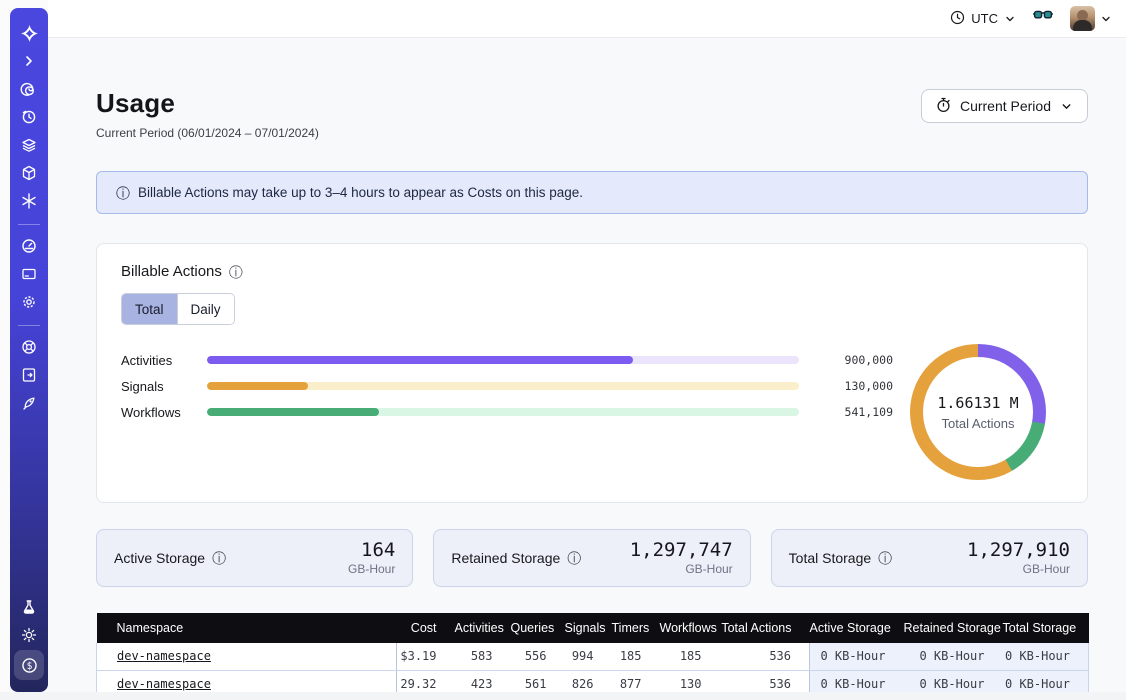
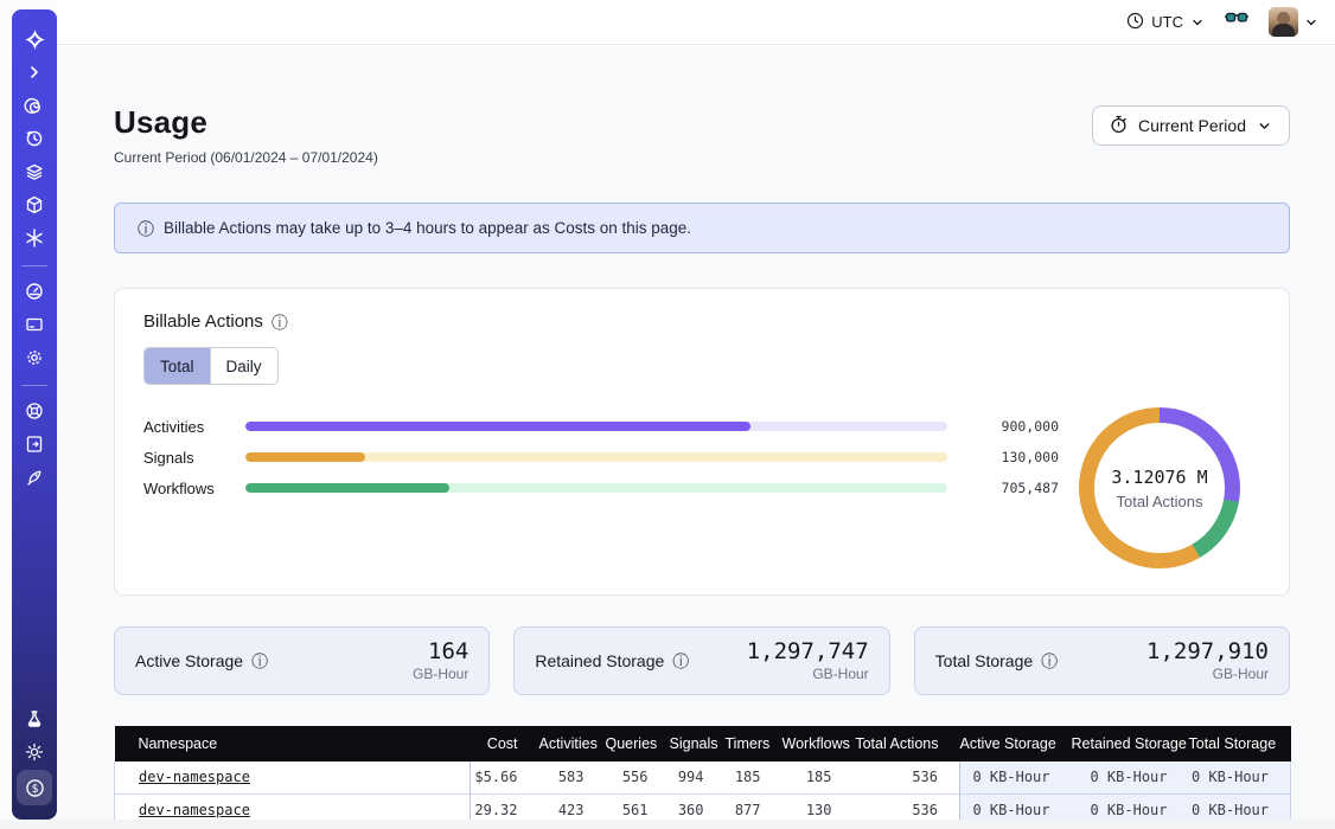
  $
  UTC
  Usage
  Current Period (06/01/2024 – 07/01/2024)
  Current Period
  ⓘ
  Billable Actions may take up to 3–4 hours to appear as Costs on this page.
  Billable Actions
  ⓘ
  Total
  Daily
  Activities
  900,000
  Signals
  130,000
  Workflows
- 541,109
+ 705,487
- 1.66131 M
+ 3.12076 M
  Total Actions
  Active Storage
  ⓘ
  164
  GB-Hour
  Retained Storage
  ⓘ
  1,297,747
  GB-Hour
  Total Storage
  ⓘ
  1,297,910
  GB-Hour
  Namespace	Cost	Activities	Queries	Signals	Timers	Workflows	Total Actions	Active Storage	Retained Storage	Total Storage
- dev-namespace	$3.19	583	556	994	185	185	536	0 KB-Hour	0 KB-Hour	0 KB-Hour
+ dev-namespace	$5.66	583	556	994	185	185	536	0 KB-Hour	0 KB-Hour	0 KB-Hour
- dev-namespace	29.32	423	561	826	877	130	536	0 KB-Hour	0 KB-Hour	0 KB-Hour
+ dev-namespace	29.32	423	561	360	877	130	536	0 KB-Hour	0 KB-Hour	0 KB-Hour
